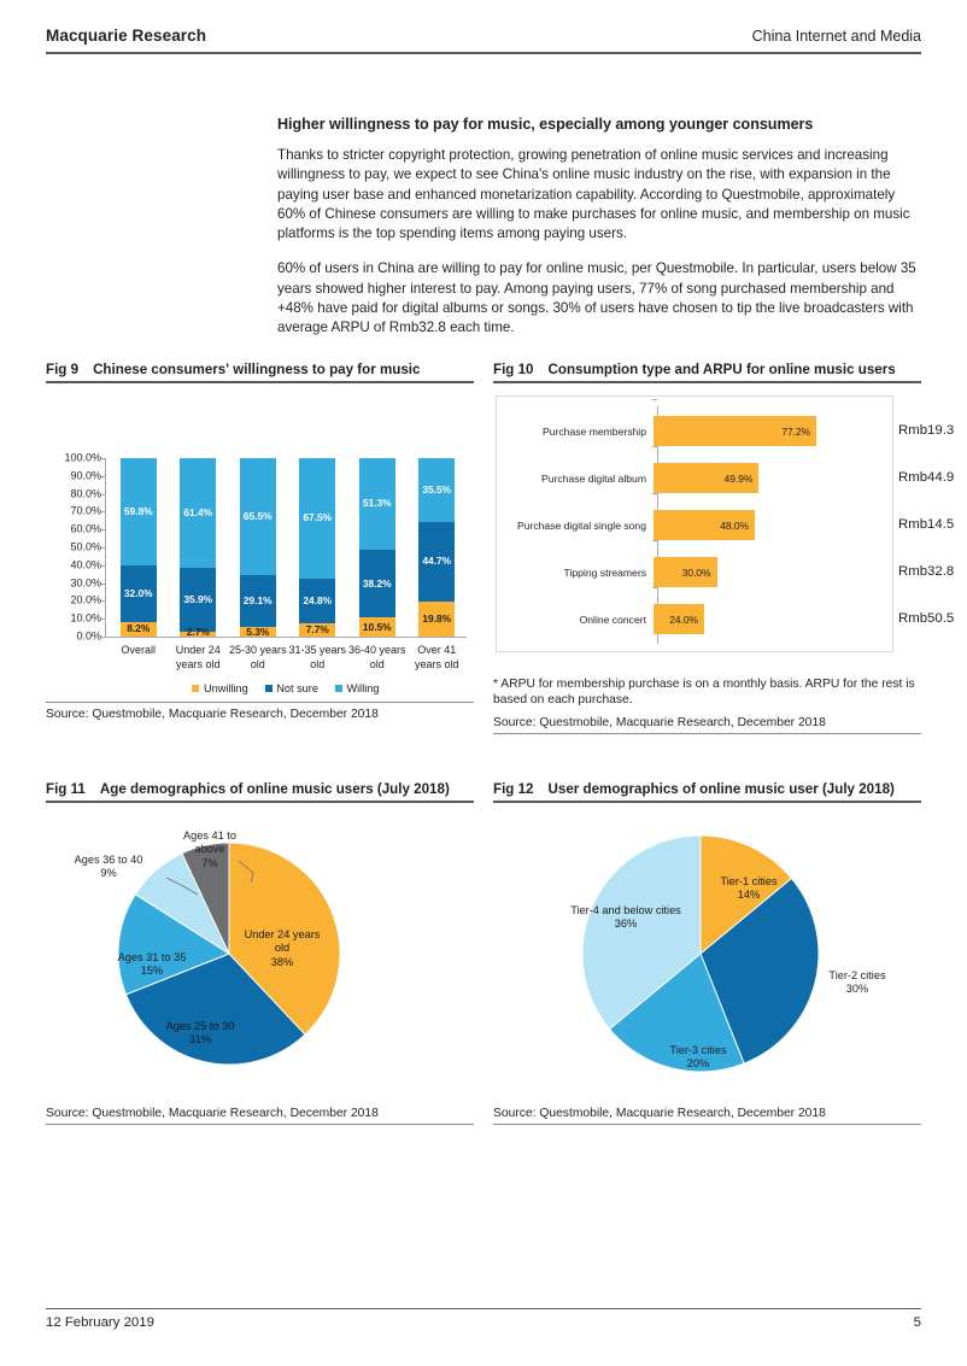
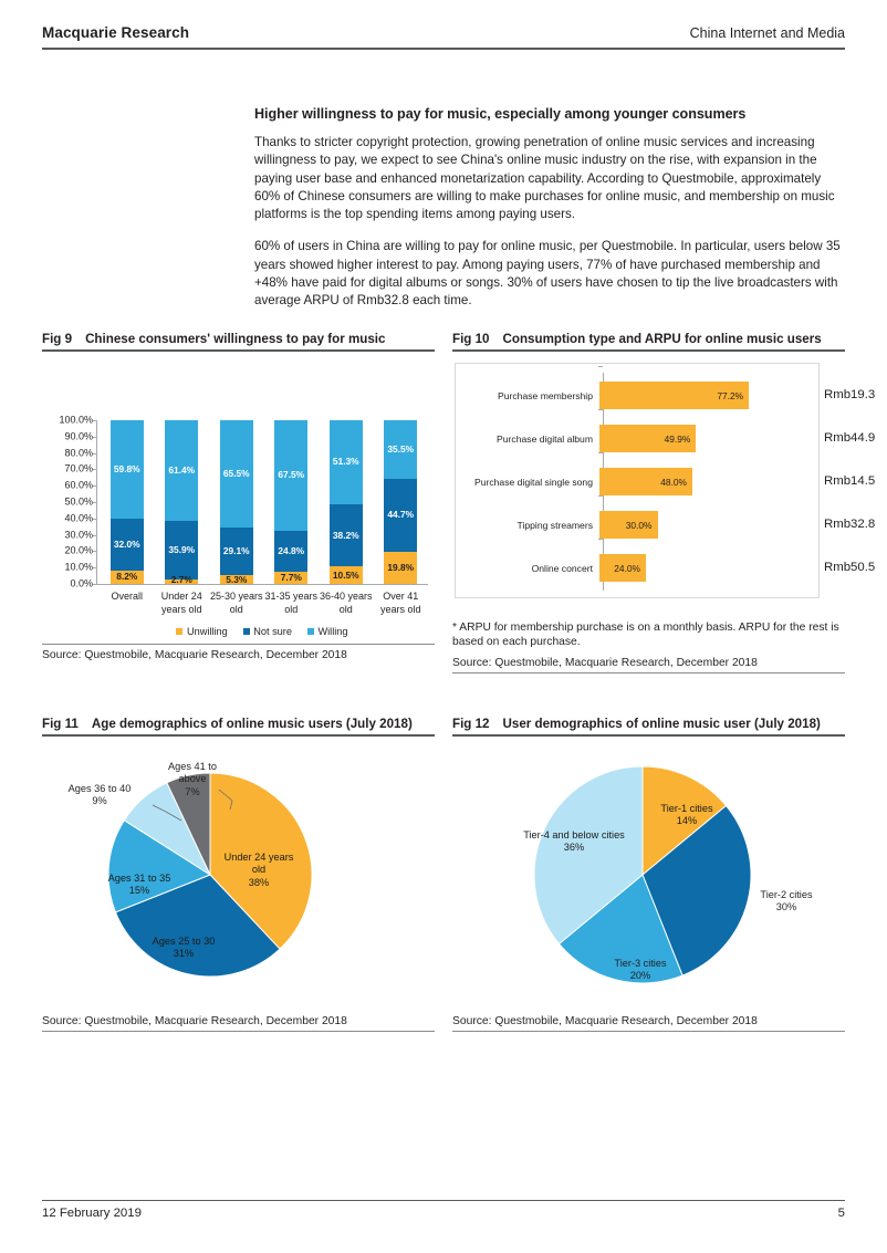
  Macquarie Research
  China Internet and Media
  Higher willingness to pay for music, especially among younger consumers
  Thanks to stricter copyright protection, growing penetration of online music services and increasing willingness to pay, we expect to see China's online music industry on the rise, with expansion in the paying user base and enhanced monetarization capability. According to Questmobile, approximately 60% of Chinese consumers are willing to make purchases for online music, and membership on music platforms is the top spending items among paying users.
- 60% of users in China are willing to pay for online music, per Questmobile. In particular, users below 35 years showed higher interest to pay. Among paying users, 77% of song purchased membership and +48% have paid for digital albums or songs. 30% of users have chosen to tip the live broadcasters with average ARPU of Rmb32.8 each time.
+ 60% of users in China are willing to pay for online music, per Questmobile. In particular, users below 35 years showed higher interest to pay. Among paying users, 77% of have purchased membership and +48% have paid for digital albums or songs. 30% of users have chosen to tip the live broadcasters with average ARPU of Rmb32.8 each time.
  Fig 9
  Chinese consumers' willingness to pay for music
  100.0%
  90.0%
  80.0%
  70.0%
  60.0%
  50.0%
  40.0%
  30.0%
  20.0%
  10.0%
  0.0%
  59.8%
  32.0%
  8.2%
  61.4%
  35.9%
  2.7%
  65.5%
  29.1%
  5.3%
  67.5%
  24.8%
  7.7%
  51.3%
  38.2%
  10.5%
  35.5%
  44.7%
  19.8%
  Overall
  Under 24 years old
  25-30 years old
  31-35 years old
  36-40 years old
  Over 41 years old
  Unwilling
  Not sure
  Willing
  Source: Questmobile, Macquarie Research, December 2018
  Fig 10
  Consumption type and ARPU for online music users
  Purchase membership
  77.2%
  Purchase digital album
  49.9%
  Purchase digital single song
  48.0%
  Tipping streamers
  30.0%
  Online concert
  24.0%
  Rmb19.3
  Rmb44.9
  Rmb14.5
  Rmb32.8
  Rmb50.5
  * ARPU for membership purchase is on a monthly basis. ARPU for the rest is based on each purchase.
  Source: Questmobile, Macquarie Research, December 2018
  Fig 11
  Age demographics of online music users (July 2018)
  Under 24 years old
  38%
  Ages 25 to 30
  31%
  Ages 31 to 35
  15%
  Ages 36 to 40
  9%
  Ages 41 to above
  7%
  Source: Questmobile, Macquarie Research, December 2018
  Fig 12
  User demographics of online music user (July 2018)
  Tier-1 cities
  14%
  Tier-2 cities
  30%
  Tier-3 cities
  20%
  Tier-4 and below cities
  36%
  Source: Questmobile, Macquarie Research, December 2018
  12 February 2019
  5
